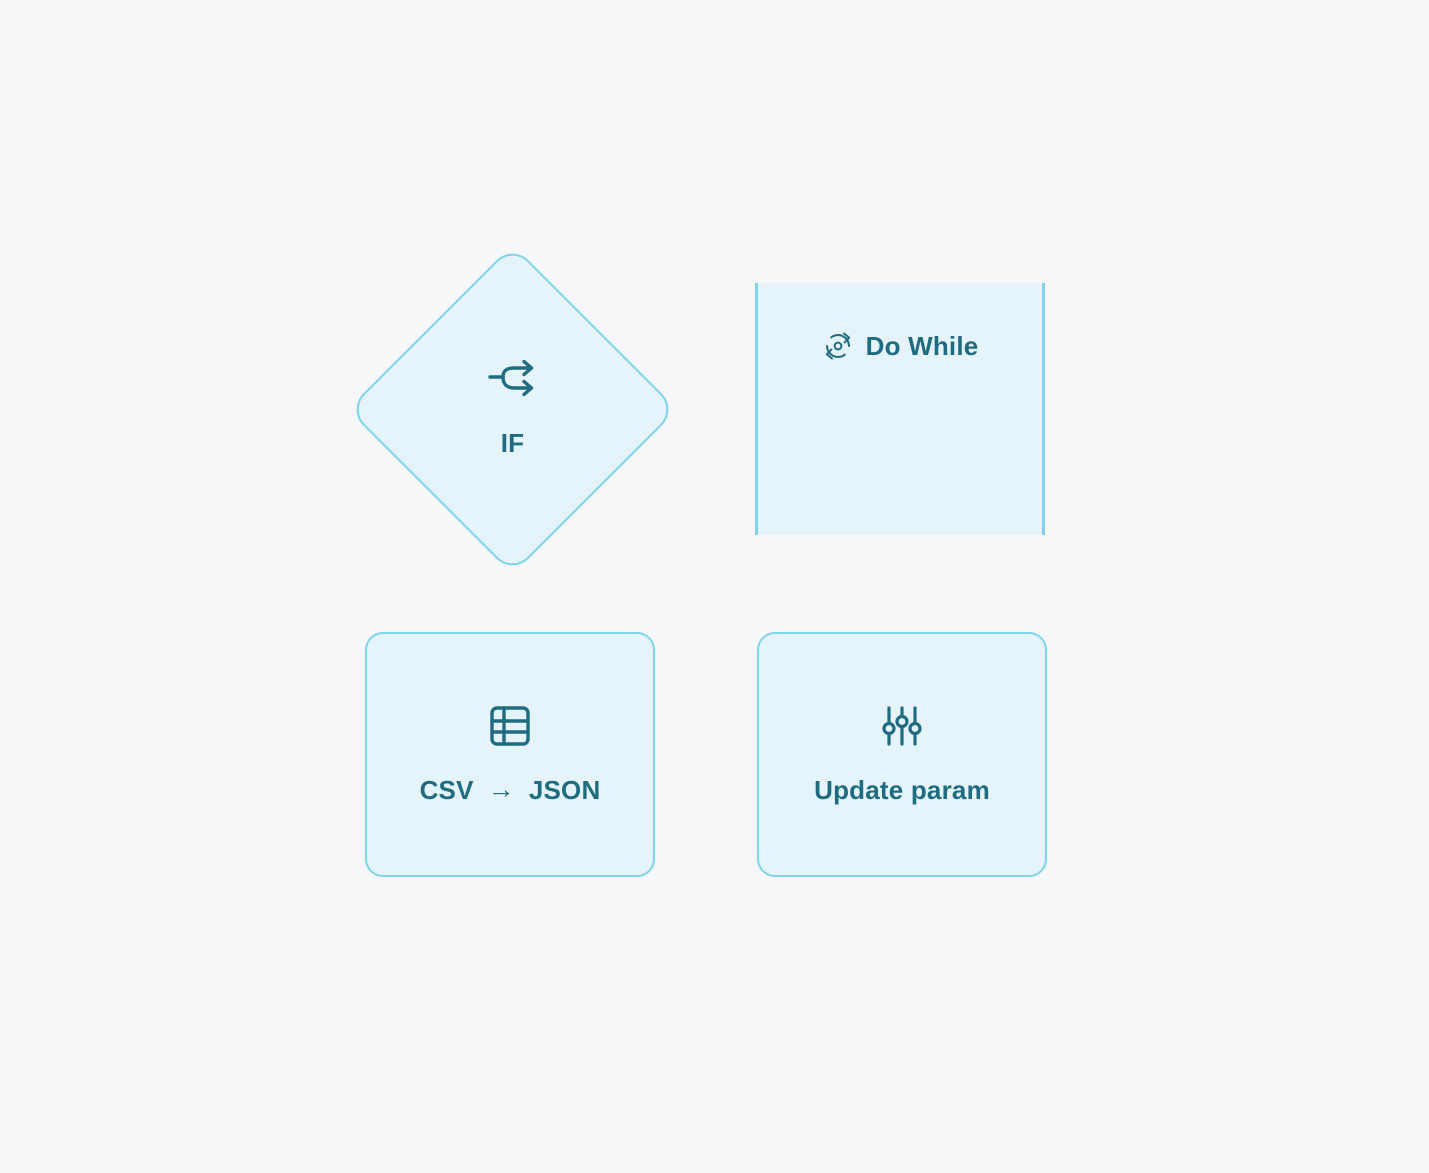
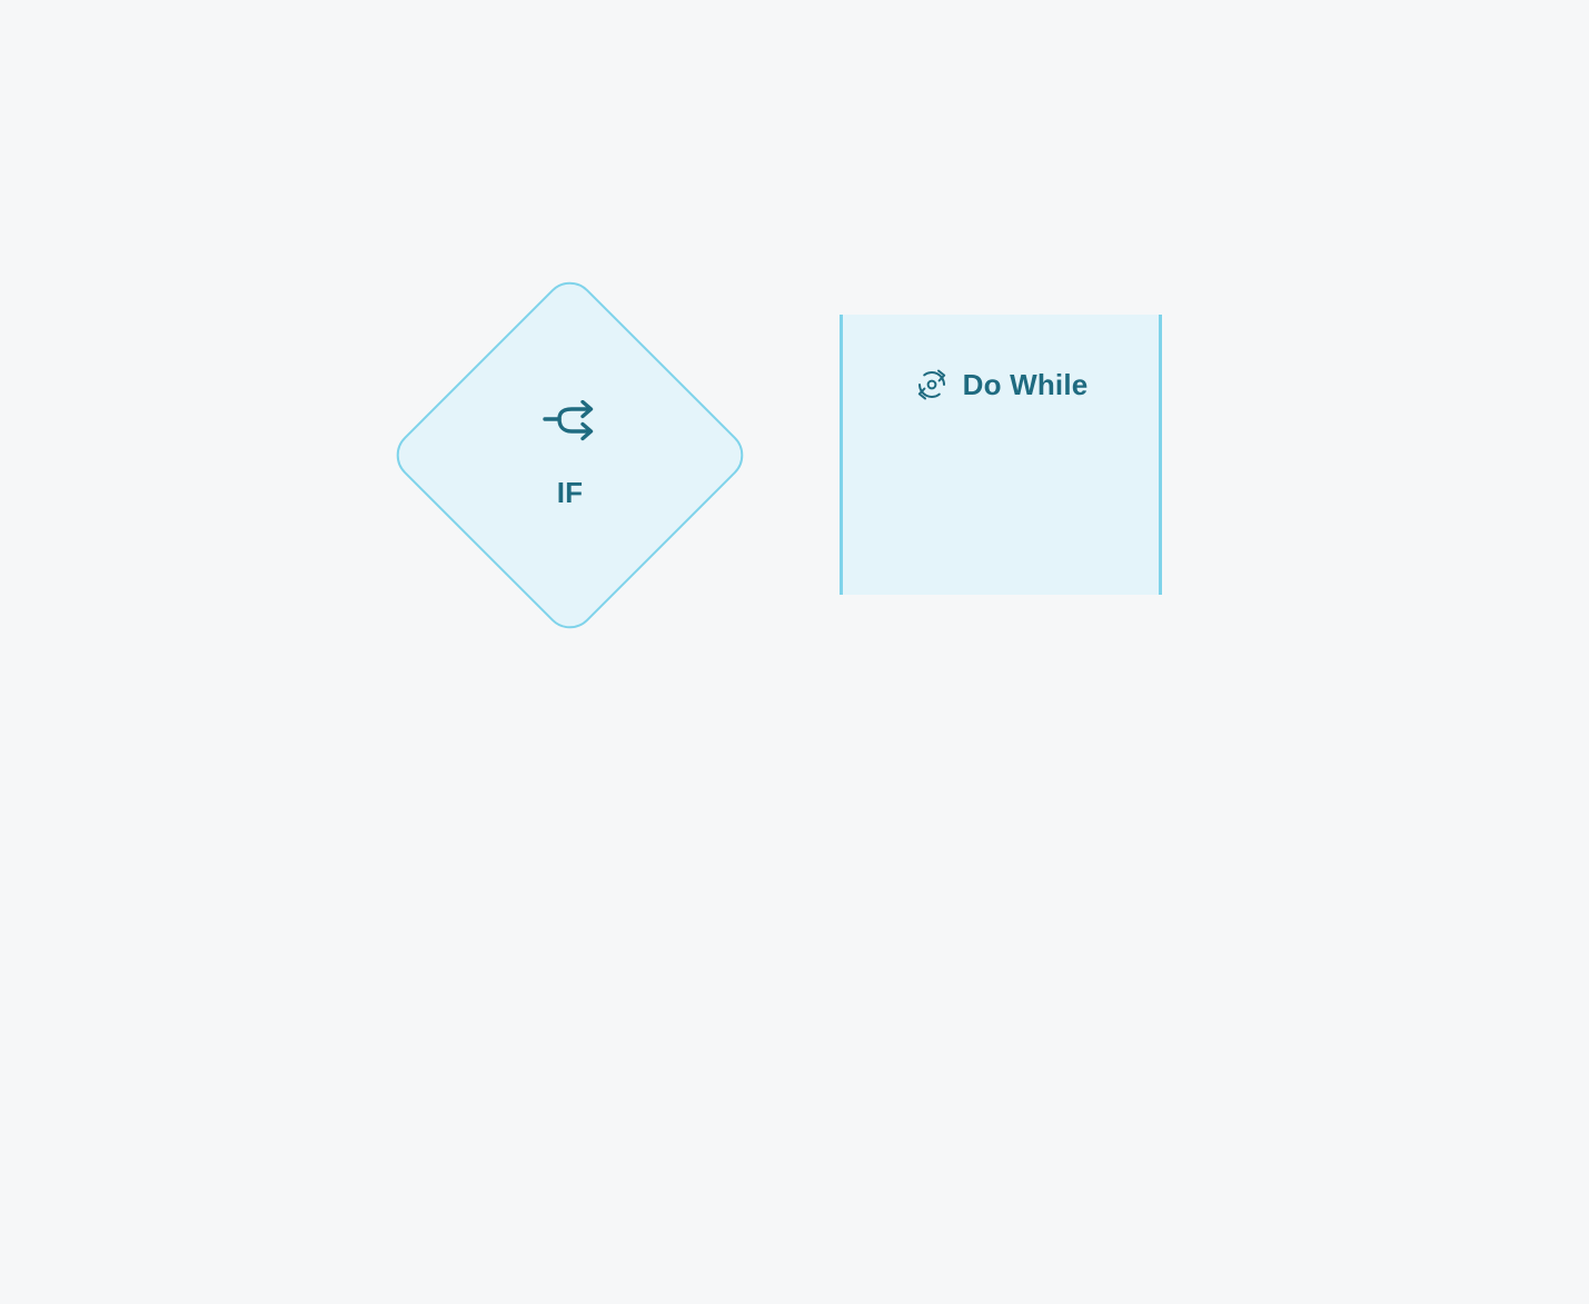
  IF
  Do While
- CSV
- →
- JSON
- Update param
